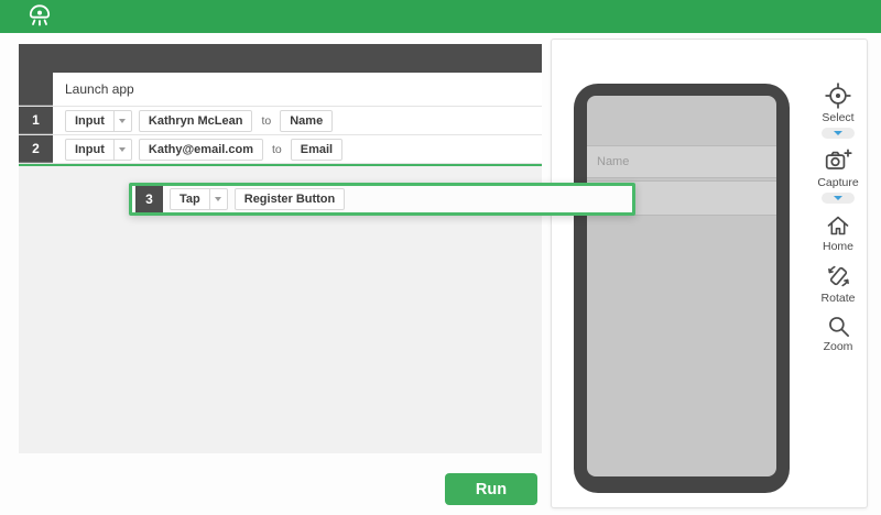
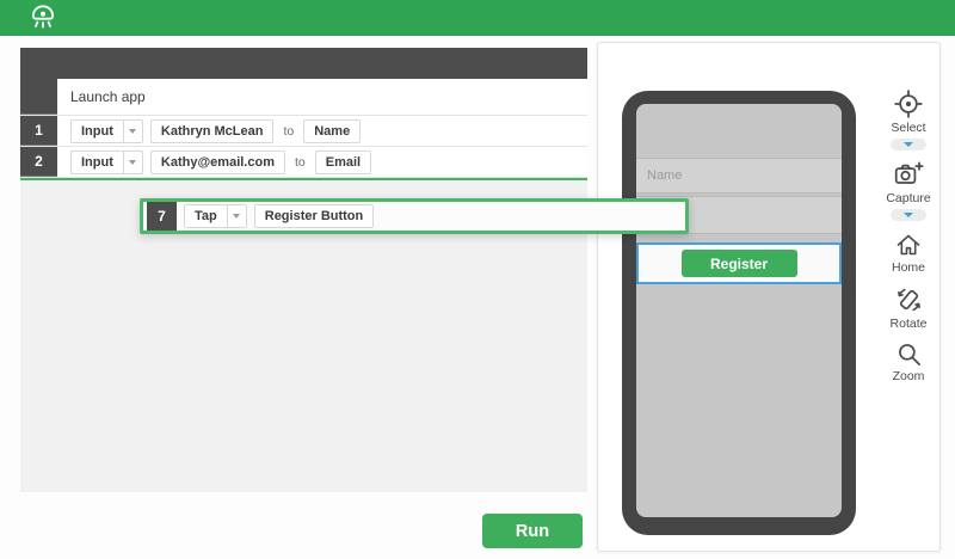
  Launch app
  1
  Input
  Kathryn McLean
  to
  Name
  2
  Input
  Kathy@email.com
  to
  Email
- 3
+ 7
  Tap
  Register Button
  Name
+ Register
  Select
  Capture
  Home
  Rotate
  Zoom
  Run
